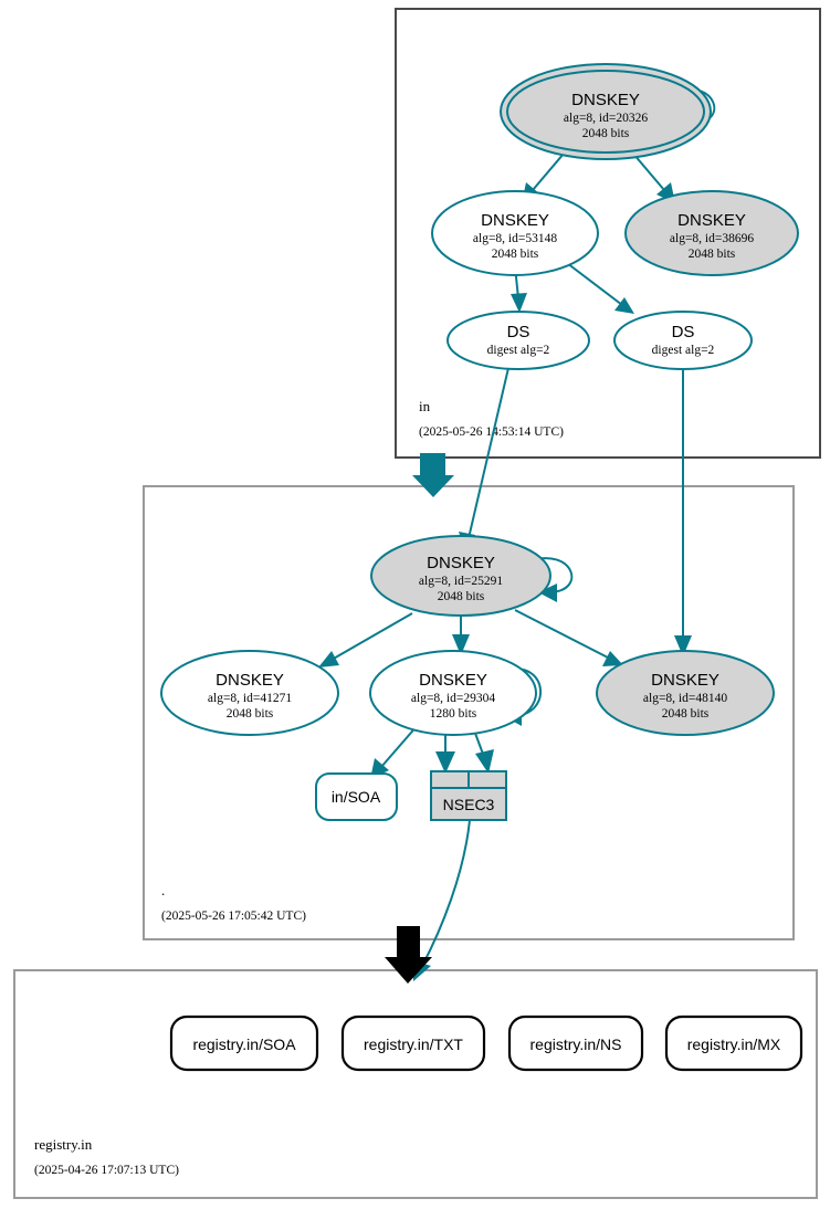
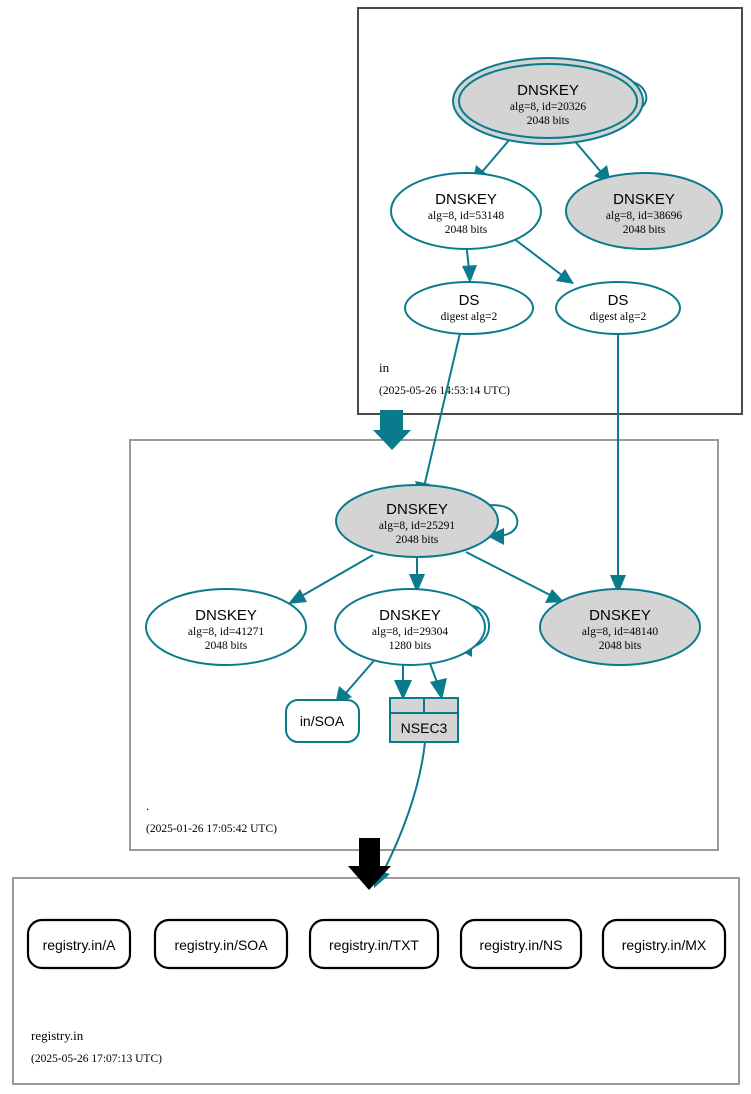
  in
  (2025-05-26 14:53:14 UTC)
  .
- (2025-05-26 17:05:42 UTC)
+ (2025-01-26 17:05:42 UTC)
  registry.in
- (2025-04-26 17:07:13 UTC)
+ (2025-05-26 17:07:13 UTC)
  DNSKEY
  alg=8, id=20326
  2048 bits
  DNSKEY
  alg=8, id=53148
  2048 bits
  DNSKEY
  alg=8, id=38696
  2048 bits
  DS
  digest alg=2
  DS
  digest alg=2
  DNSKEY
  alg=8, id=25291
  2048 bits
  DNSKEY
  alg=8, id=41271
  2048 bits
  DNSKEY
  alg=8, id=29304
  1280 bits
  DNSKEY
  alg=8, id=48140
  2048 bits
  in/SOA
  NSEC3
+ registry.in/A
  registry.in/SOA
  registry.in/TXT
  registry.in/NS
  registry.in/MX
